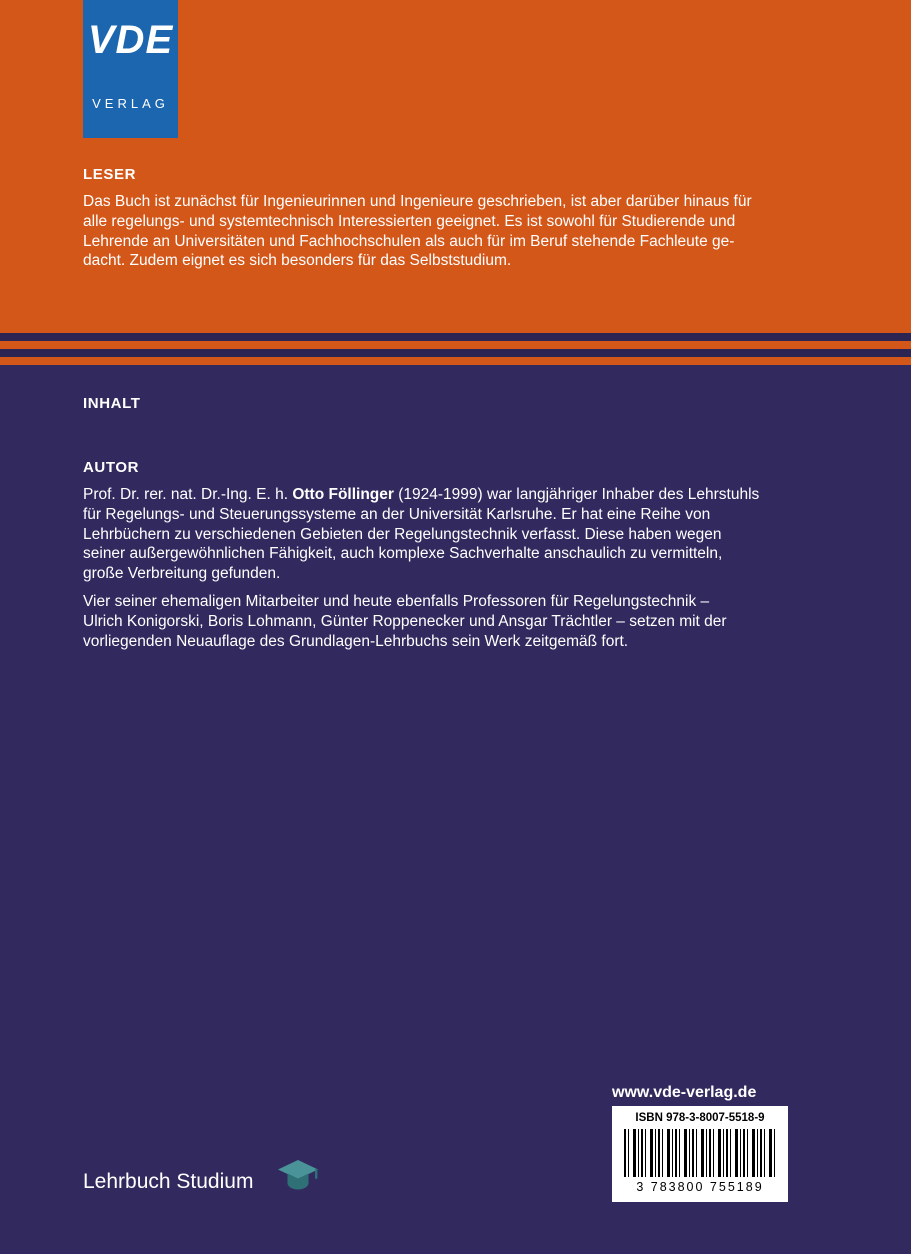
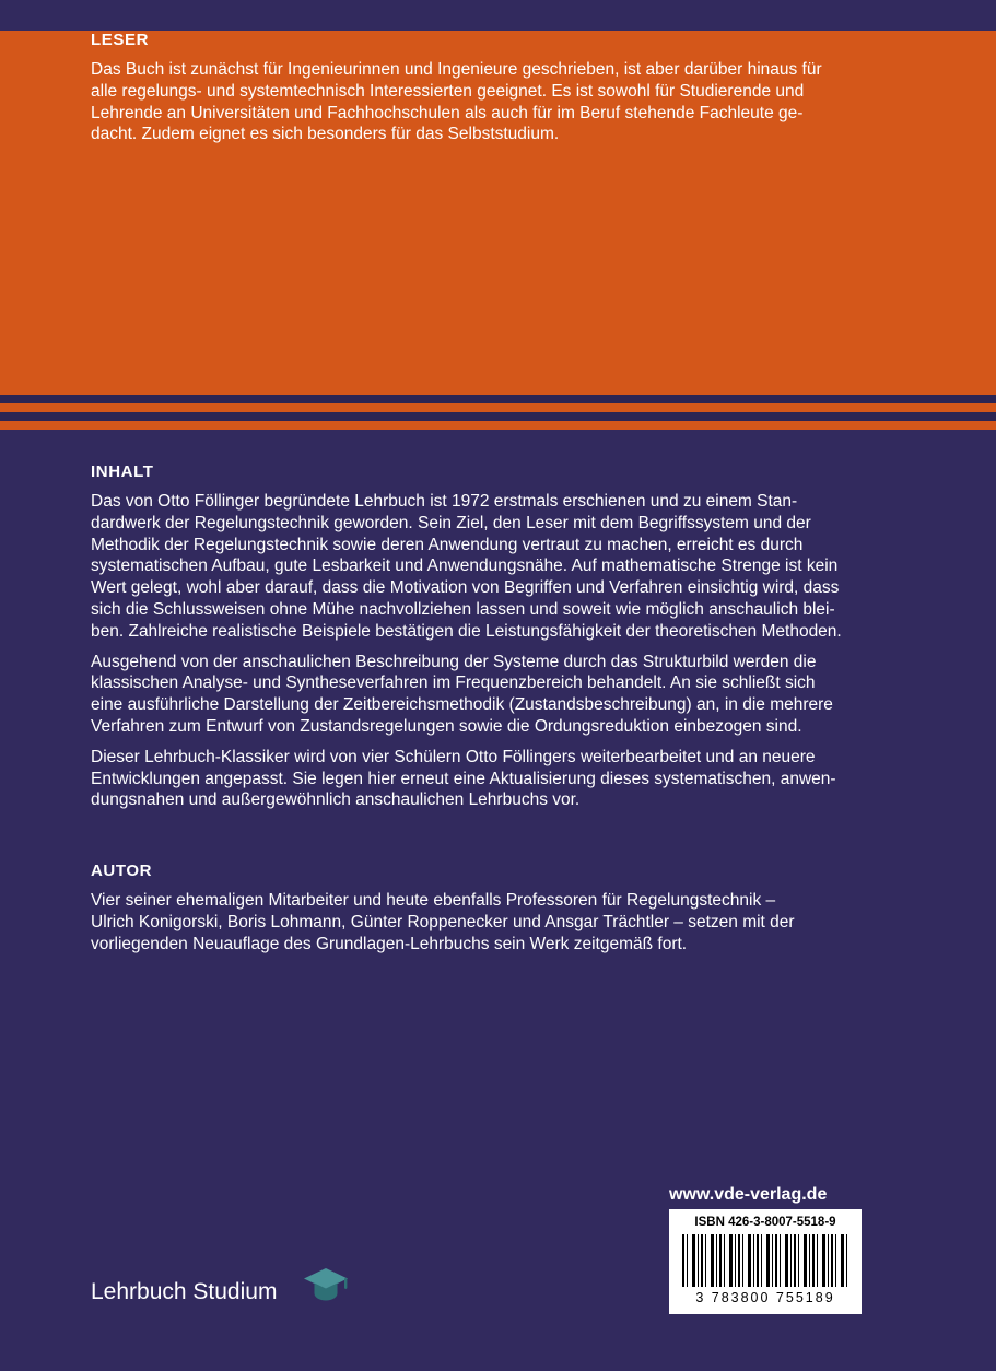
- VDE
- VERLAG
  LESER
  Das Buch ist zunächst für Ingenieurinnen und Ingenieure geschrieben, ist aber darüber hinaus für
  alle regelungs- und systemtechnisch Interessierten geeignet. Es ist sowohl für Studierende und
  Lehrende an Universitäten und Fachhochschulen als auch für im Beruf stehende Fachleute ge-
  dacht. Zudem eignet es sich besonders für das Selbststudium.
  INHALT
+ Das von Otto Föllinger begründete Lehrbuch ist 1972 erstmals erschienen und zu einem Stan-
+ dardwerk der Regelungstechnik geworden. Sein Ziel, den Leser mit dem Begriffssystem und der
+ Methodik der Regelungstechnik sowie deren Anwendung vertraut zu machen, erreicht es durch
+ systematischen Aufbau, gute Lesbarkeit und Anwendungsnähe. Auf mathematische Strenge ist kein
+ Wert gelegt, wohl aber darauf, dass die Motivation von Begriffen und Verfahren einsichtig wird, dass
+ sich die Schlussweisen ohne Mühe nachvollziehen lassen und soweit wie möglich anschaulich blei-
+ ben. Zahlreiche realistische Beispiele bestätigen die Leistungsfähigkeit der theoretischen Methoden.
+ Ausgehend von der anschaulichen Beschreibung der Systeme durch das Strukturbild werden die
+ klassischen Analyse- und Syntheseverfahren im Frequenzbereich behandelt. An sie schließt sich
+ eine ausführliche Darstellung der Zeitbereichsmethodik (Zustandsbeschreibung) an, in die mehrere
+ Verfahren zum Entwurf von Zustandsregelungen sowie die Ordungsreduktion einbezogen sind.
+ Dieser Lehrbuch-Klassiker wird von vier Schülern Otto Föllingers weiterbearbeitet und an neuere
+ Entwicklungen angepasst. Sie legen hier erneut eine Aktualisierung dieses systematischen, anwen-
+ dungsnahen und außergewöhnlich anschaulichen Lehrbuchs vor.
  AUTOR
- Prof. Dr. rer. nat. Dr.-Ing. E. h. Otto Föllinger (1924-1999) war langjähriger Inhaber des Lehrstuhls
- für Regelungs- und Steuerungssysteme an der Universität Karlsruhe. Er hat eine Reihe von
- Lehrbüchern zu verschiedenen Gebieten der Regelungstechnik verfasst. Diese haben wegen
- seiner außergewöhnlichen Fähigkeit, auch komplexe Sachverhalte anschaulich zu vermitteln,
- große Verbreitung gefunden.
  Vier seiner ehemaligen Mitarbeiter und heute ebenfalls Professoren für Regelungstechnik –
  Ulrich Konigorski, Boris Lohmann, Günter Roppenecker und Ansgar Trächtler – setzen mit der
  vorliegenden Neuauflage des Grundlagen-Lehrbuchs sein Werk zeitgemäß fort.
  www.vde-verlag.de
- ISBN 978-3-8007-5518-9
+ ISBN 426-3-8007-5518-9
  3 783800 755189
  Lehrbuch Studium
